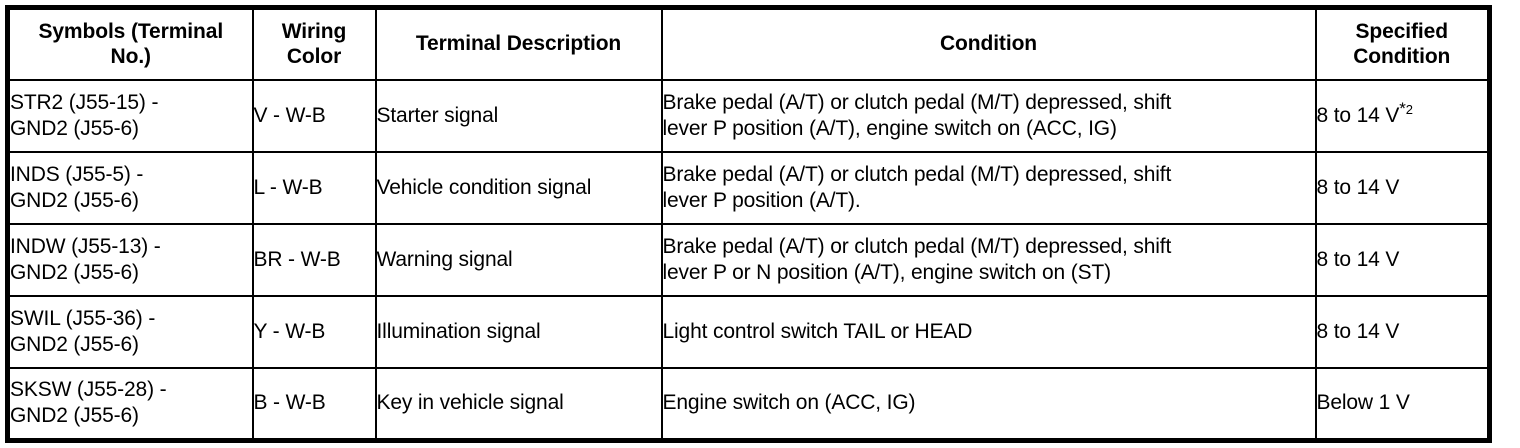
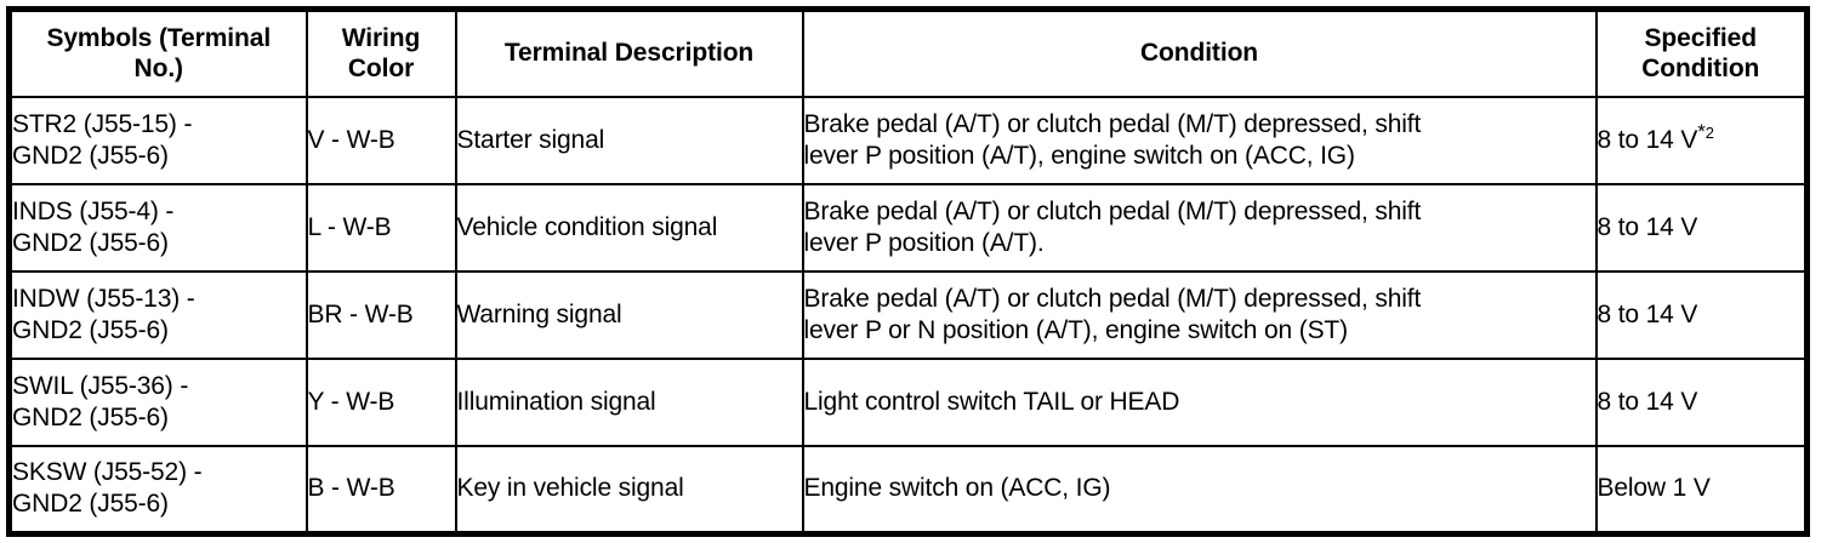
  Symbols (Terminal No.)	Wiring Color	Terminal Description	Condition	Specified Condition
  STR2 (J55-15) - GND2 (J55-6)	V - W-B	Starter signal	Brake pedal (A/T) or clutch pedal (M/T) depressed, shift lever P position (A/T), engine switch on (ACC, IG)	8 to 14 V*2
- INDS (J55-5) - GND2 (J55-6)	L - W-B	Vehicle condition signal	Brake pedal (A/T) or clutch pedal (M/T) depressed, shift lever P position (A/T).	8 to 14 V
+ INDS (J55-4) - GND2 (J55-6)	L - W-B	Vehicle condition signal	Brake pedal (A/T) or clutch pedal (M/T) depressed, shift lever P position (A/T).	8 to 14 V
  INDW (J55-13) - GND2 (J55-6)	BR - W-B	Warning signal	Brake pedal (A/T) or clutch pedal (M/T) depressed, shift lever P or N position (A/T), engine switch on (ST)	8 to 14 V
  SWIL (J55-36) - GND2 (J55-6)	Y - W-B	Illumination signal	Light control switch TAIL or HEAD	8 to 14 V
- SKSW (J55-28) - GND2 (J55-6)	B - W-B	Key in vehicle signal	Engine switch on (ACC, IG)	Below 1 V
+ SKSW (J55-52) - GND2 (J55-6)	B - W-B	Key in vehicle signal	Engine switch on (ACC, IG)	Below 1 V
